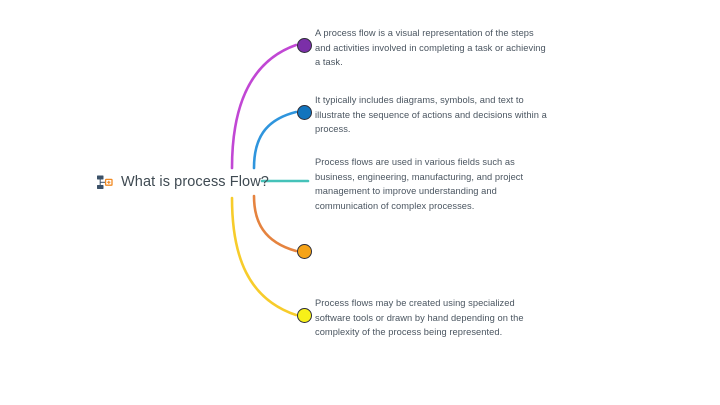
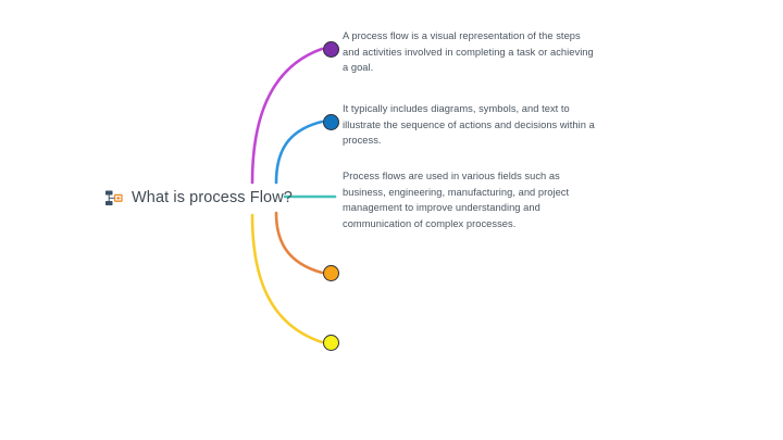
  What is process Flow?
- A process flow is a visual representation of the steps and activities involved in completing a task or achieving a task.
+ A process flow is a visual representation of the steps and activities involved in completing a task or achieving a goal.
  It typically includes diagrams, symbols, and text to illustrate the sequence of actions and decisions within a process.
  Process flows are used in various fields such as business, engineering, manufacturing, and project management to improve understanding and communication of complex processes.
- Process flows may be created using specialized software tools or drawn by hand depending on the complexity of the process being represented.
